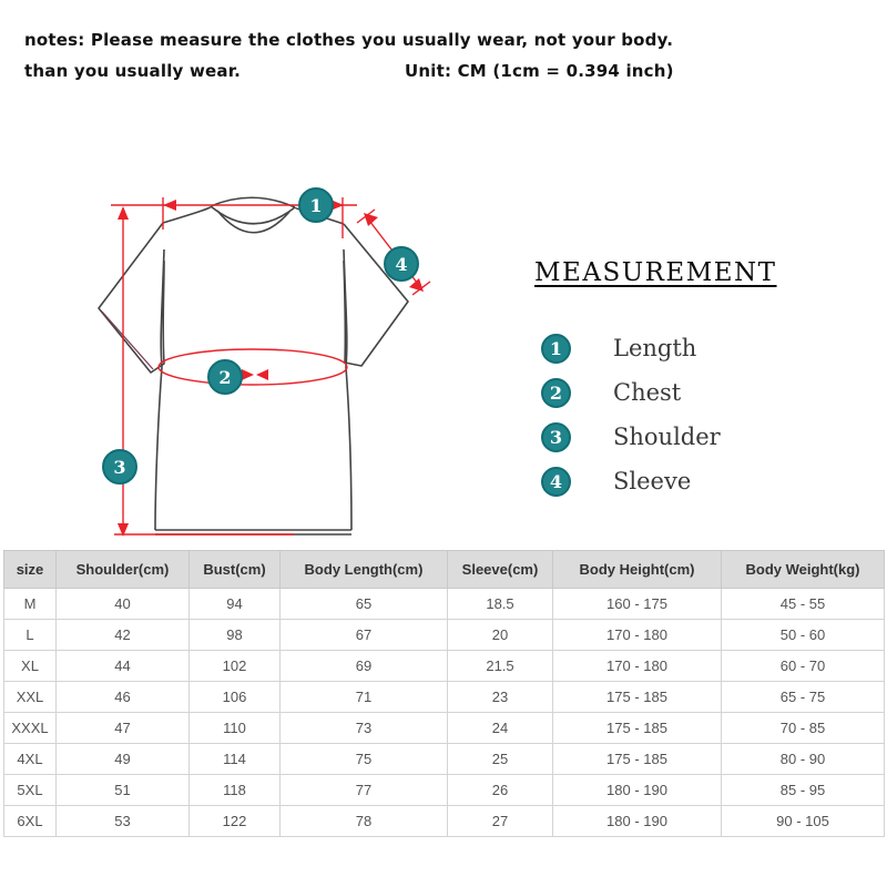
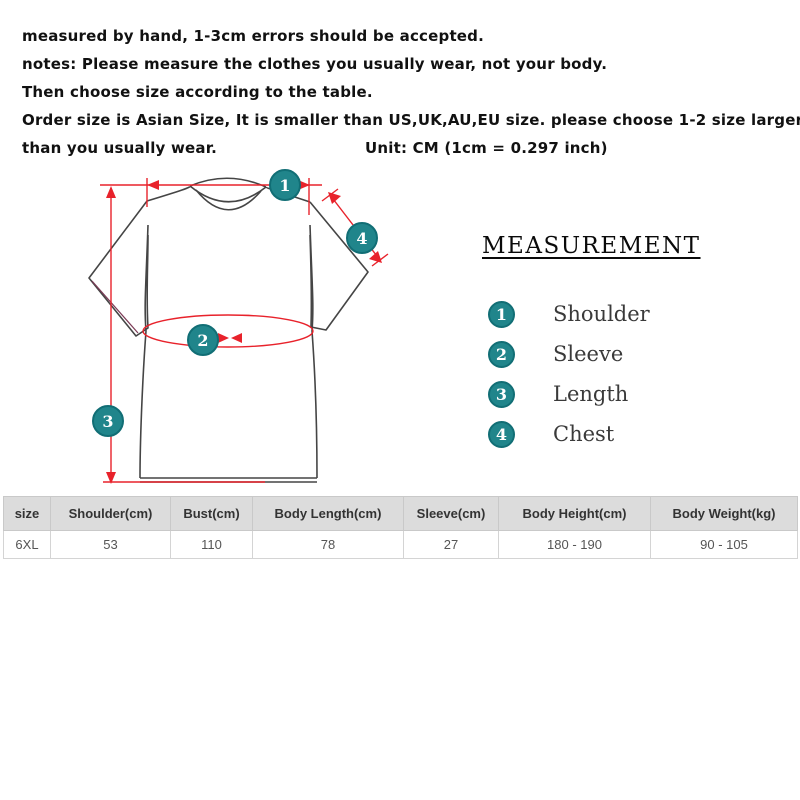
+ measured by hand, 1-3cm errors should be accepted.
  notes: Please measure the clothes you usually wear, not your body.
+ Then choose size according to the table.
+ Order size is Asian Size, It is smaller than US,UK,AU,EU size. please choose 1-2 size larger
  than you usually wear.
- Unit: CM (1cm = 0.394 inch)
+ Unit: CM (1cm = 0.297 inch)
  1
  2
  3
  4
  MEASUREMENT
  1
- Length
+ Shoulder
  2
- Chest
+ Sleeve
  3
- Shoulder
+ Length
  4
- Sleeve
+ Chest
  size	Shoulder(cm)	Bust(cm)	Body Length(cm)	Sleeve(cm)	Body Height(cm)	Body Weight(kg)
- M	40	94	65	18.5	160 - 175	45 - 55
- L	42	98	67	20	170 - 180	50 - 60
- XL	44	102	69	21.5	170 - 180	60 - 70
- XXL	46	106	71	23	175 - 185	65 - 75
- XXXL	47	110	73	24	175 - 185	70 - 85
- 4XL	49	114	75	25	175 - 185	80 - 90
- 5XL	51	118	77	26	180 - 190	85 - 95
- 6XL	53	122	78	27	180 - 190	90 - 105
+ 6XL	53	110	78	27	180 - 190	90 - 105
